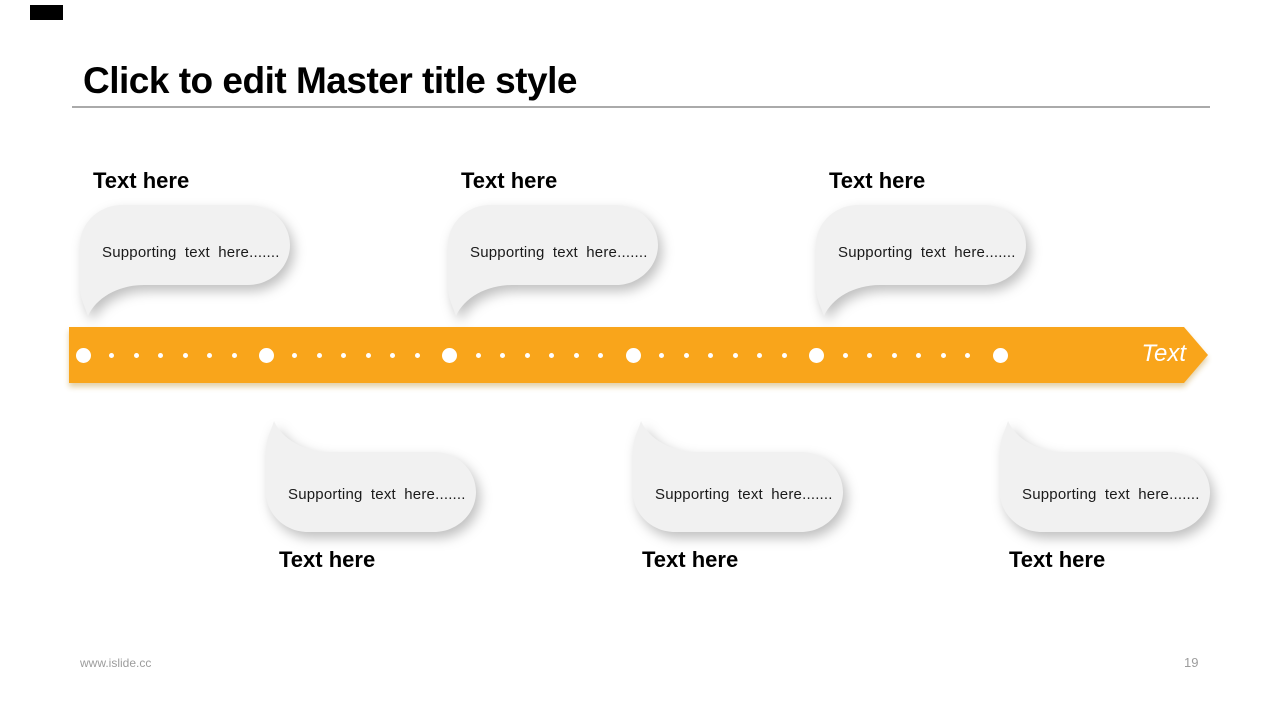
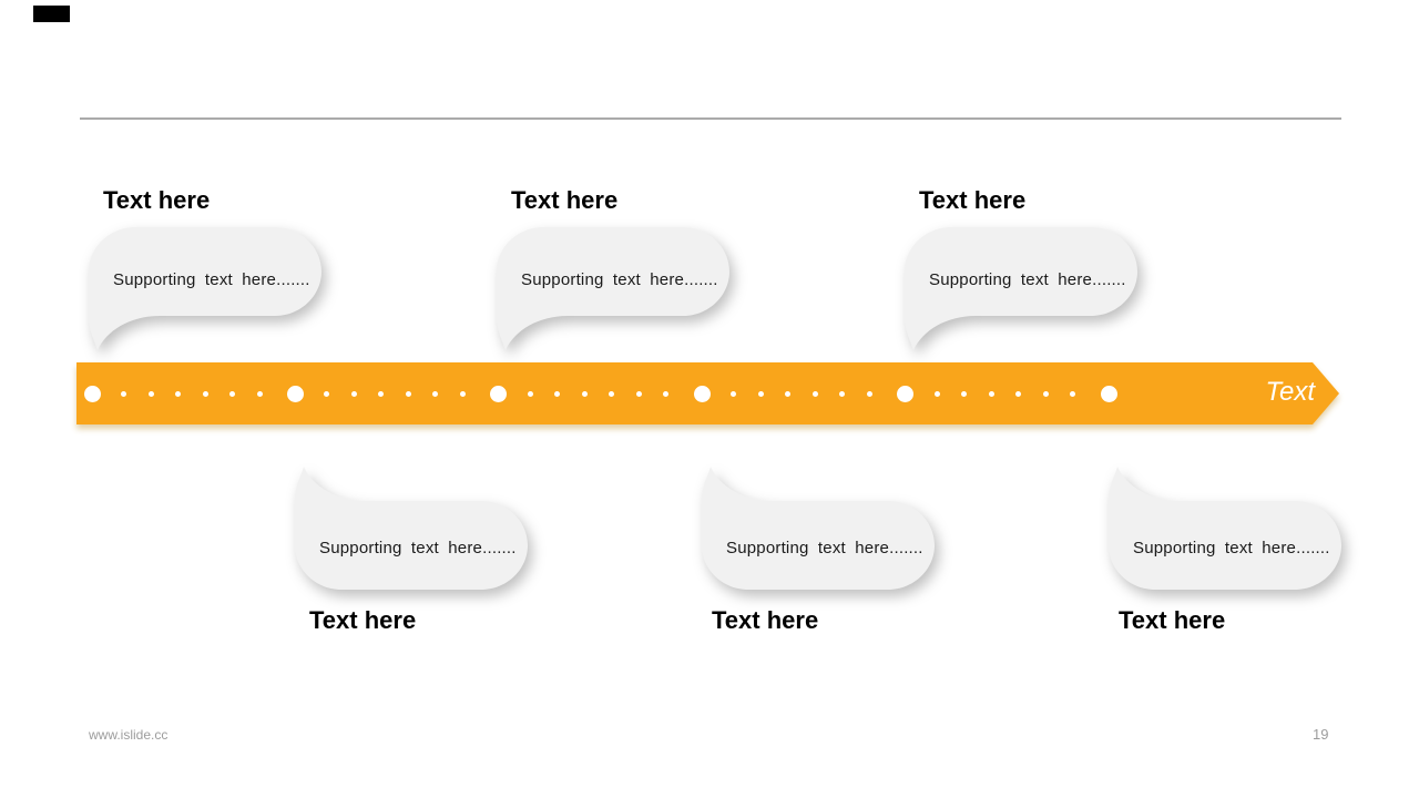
- Click to edit Master title style
  Text here
  Text here
  Text here
  Supporting text here.......
  Supporting text here.......
  Supporting text here.......
  Text
  Supporting text here.......
  Supporting text here.......
  Supporting text here.......
  Text here
  Text here
  Text here
  www.islide.cc
  19
